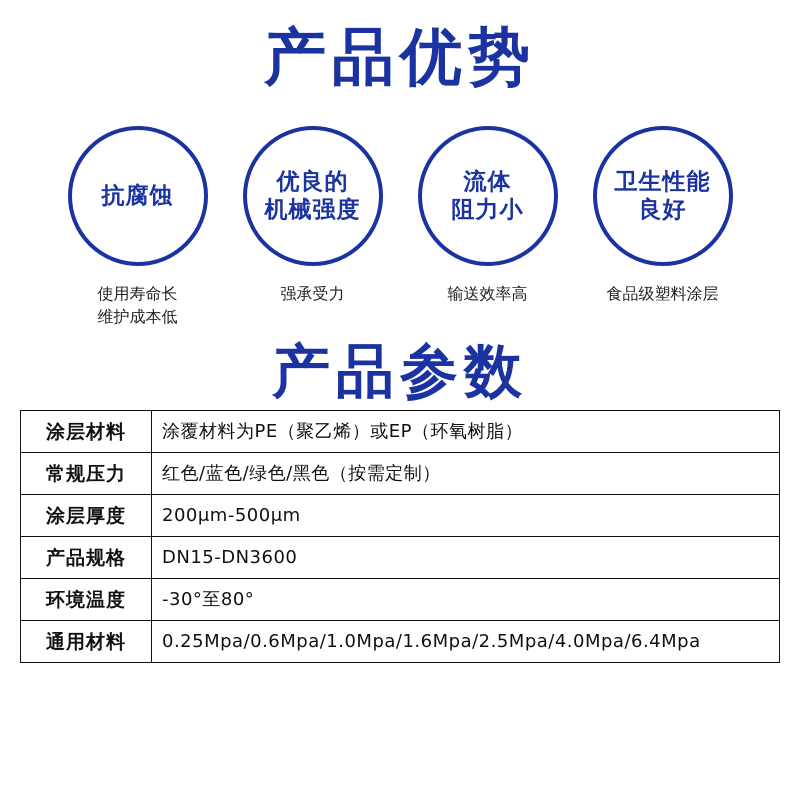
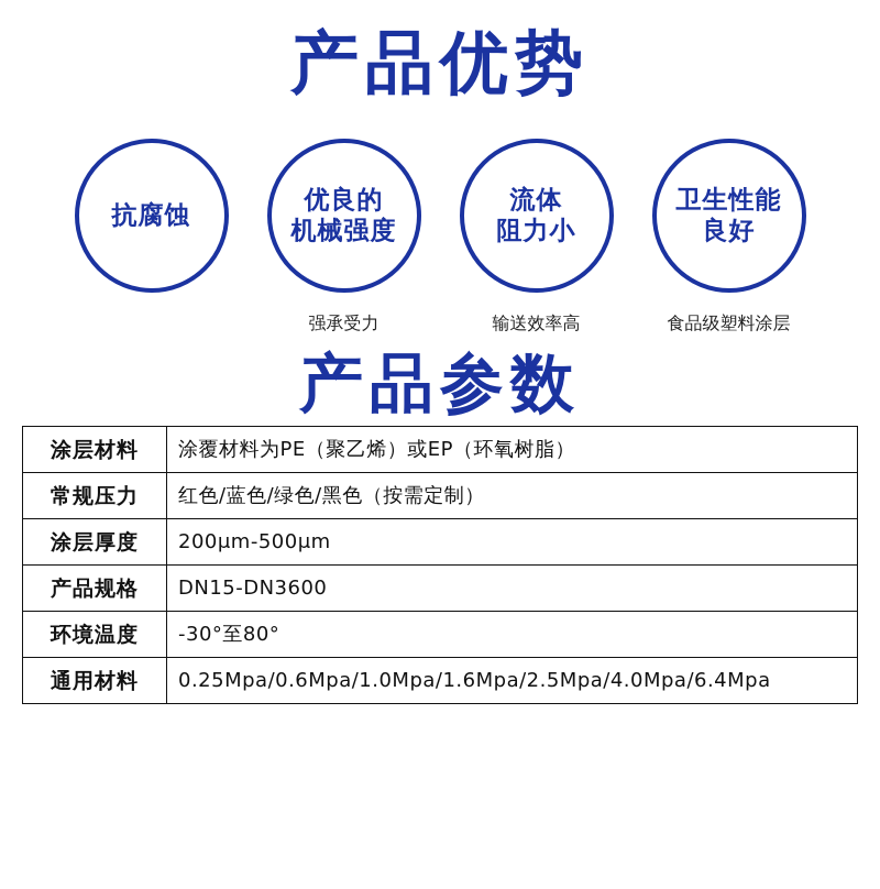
  产品优势
  抗腐蚀
- 使用寿命长
- 维护成本低
  优良的
  机械强度
  强承受力
  流体
  阻力小
  输送效率高
  卫生性能
  良好
  食品级塑料涂层
  产品参数
  涂层材料	涂覆材料为PE（聚乙烯）或EP（环氧树脂）
  常规压力	红色/蓝色/绿色/黑色（按需定制）
  涂层厚度	200μm-500μm
  产品规格	DN15-DN3600
  环境温度	-30°至80°
  通用材料	0.25Mpa/0.6Mpa/1.0Mpa/1.6Mpa/2.5Mpa/4.0Mpa/6.4Mpa
